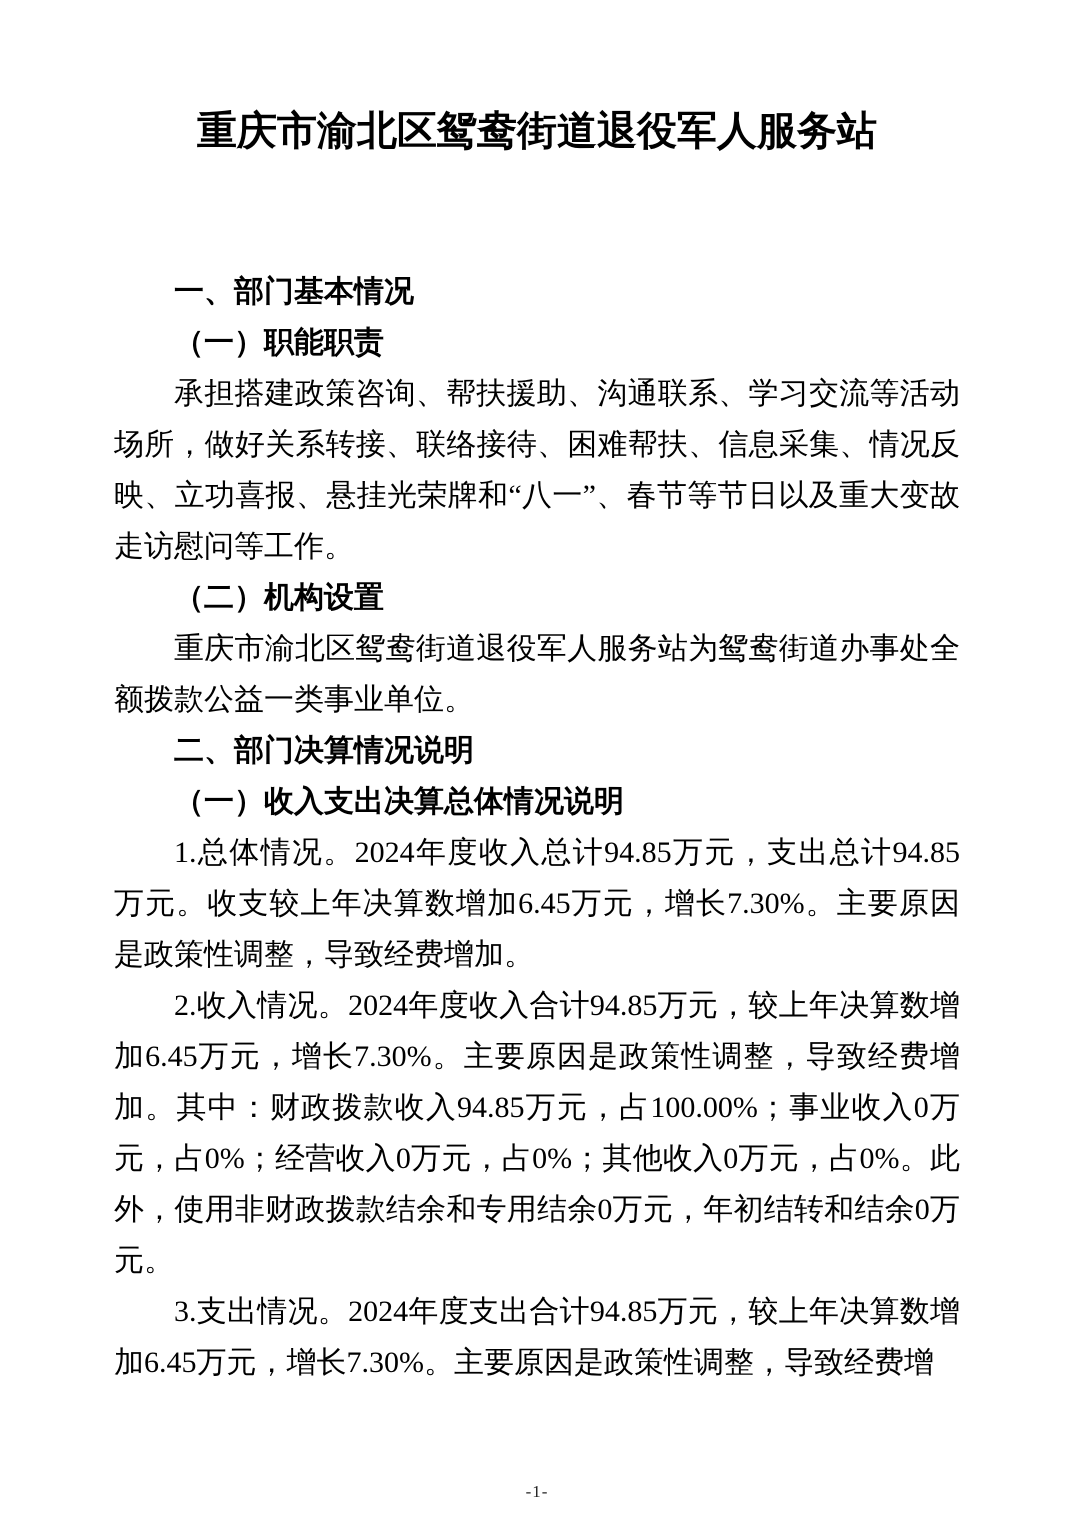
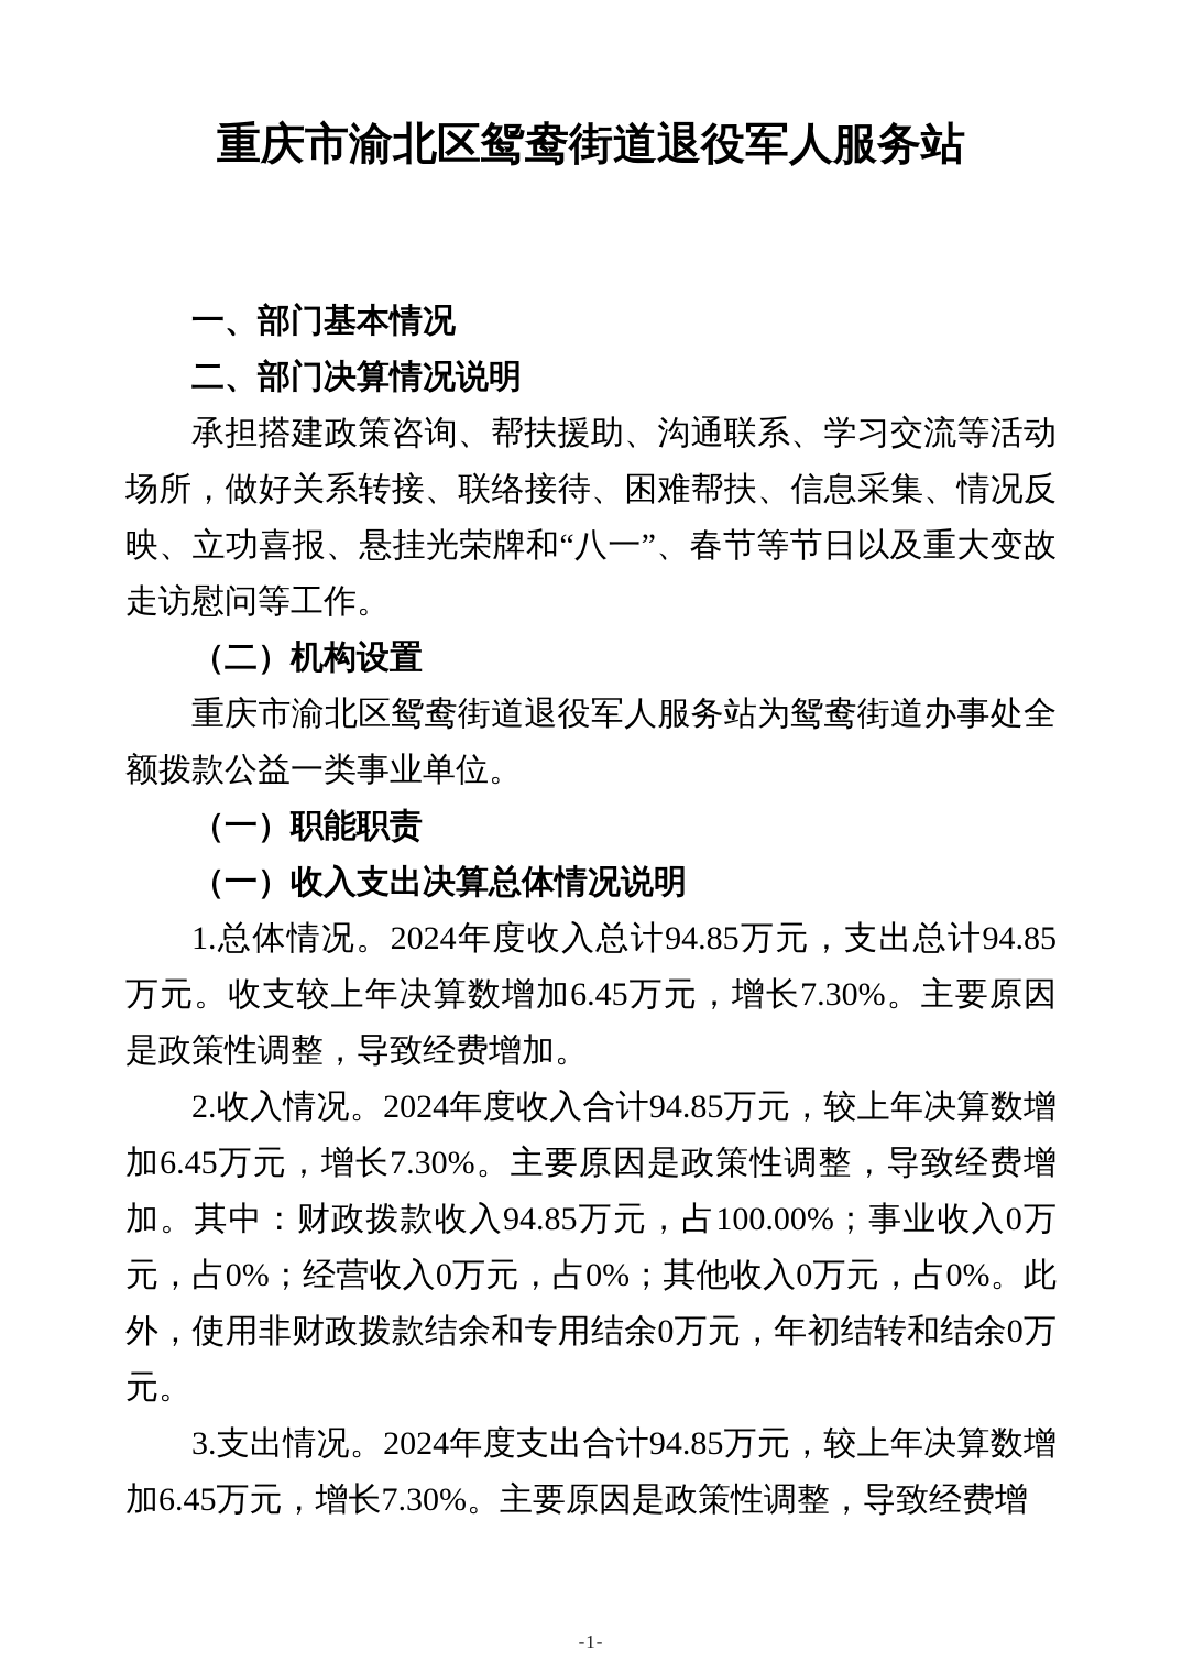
  重庆市渝北区鸳鸯街道退役军人服务站
  一、部门基本情况
- （一）职能职责
+ 二、部门决算情况说明
  承担搭建政策咨询、帮扶援助、沟通联系、学习交流等活动场所，做好关系转接、联络接待、困难帮扶、信息采集、情况反映、立功喜报、悬挂光荣牌和“八一”、春节等节日以及重大变故走访慰问等工作。
  （二）机构设置
  重庆市渝北区鸳鸯街道退役军人服务站为鸳鸯街道办事处全额拨款公益一类事业单位。
- 二、部门决算情况说明
+ （一）职能职责
  （一）收入支出决算总体情况说明
  1.总体情况。2024年度收入总计94.85万元，支出总计94.85万元。收支较上年决算数增加6.45万元，增长7.30%。主要原因是政策性调整，导致经费增加。
  2.收入情况。2024年度收入合计94.85万元，较上年决算数增加6.45万元，增长7.30%。主要原因是政策性调整，导致经费增加。其中：财政拨款收入94.85万元，占100.00%；事业收入0万元，占0%；经营收入0万元，占0%；其他收入0万元，占0%。此外，使用非财政拨款结余和专用结余0万元，年初结转和结余0万元。
  3.支出情况。2024年度支出合计94.85万元，较上年决算数增加6.45万元，增长7.30%。主要原因是政策性调整，导致经费增
  -1-
